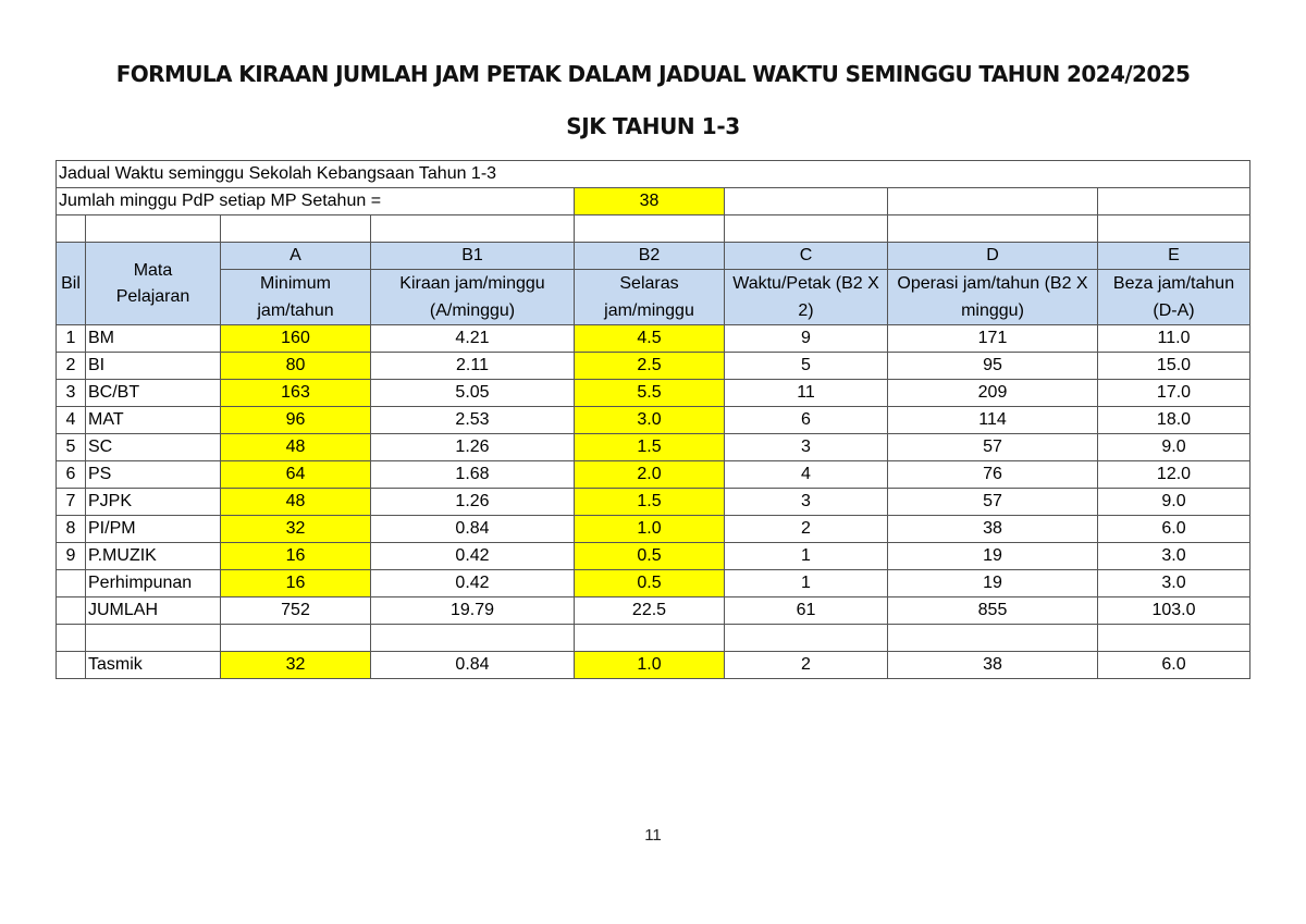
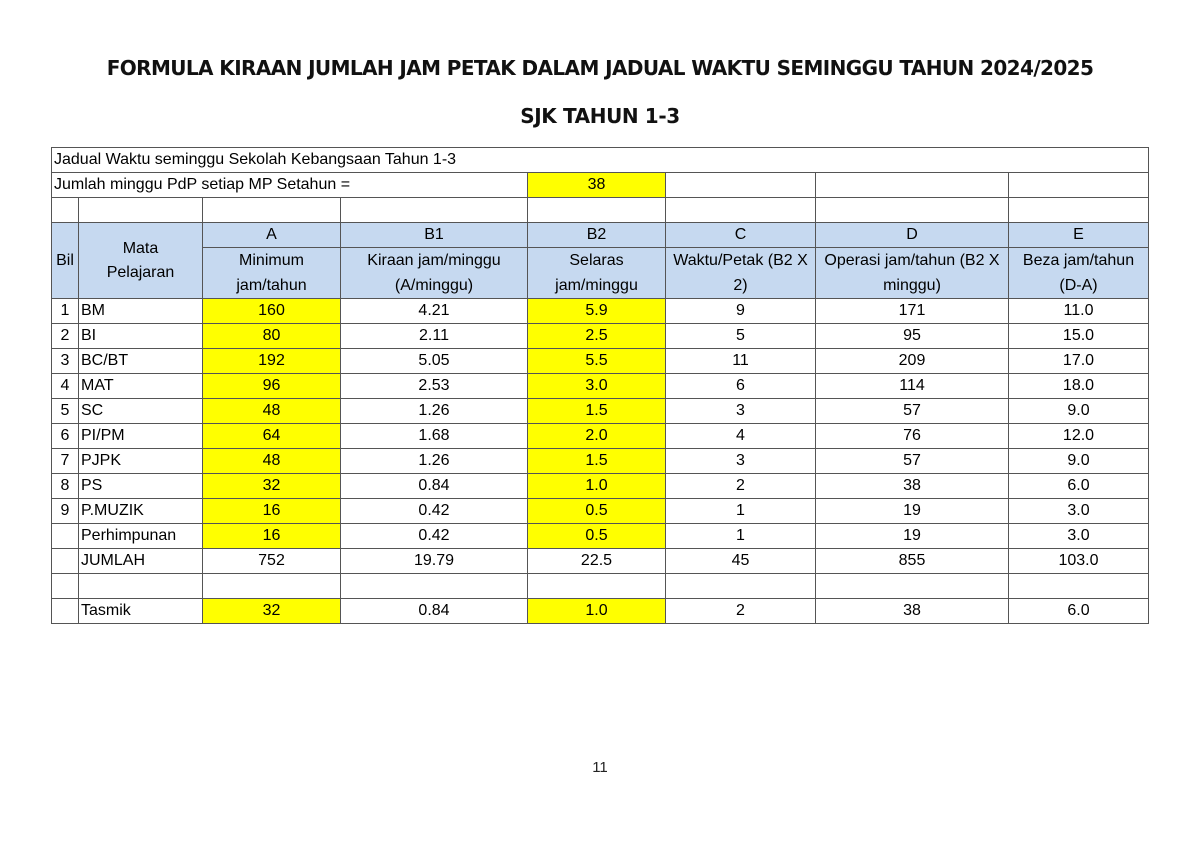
  FORMULA KIRAAN JUMLAH JAM PETAK DALAM JADUAL WAKTU SEMINGGU TAHUN 2024/2025
  SJK TAHUN 1-3
  Jadual Waktu seminggu Sekolah Kebangsaan Tahun 1-3
  Jumlah minggu PdP setiap MP Setahun =	38
  Bil	Mata Pelajaran	A	B1	B2	C	D	E
  Minimum jam/tahun	Kiraan jam/minggu (A/minggu)	Selaras jam/minggu	Waktu/Petak (B2 X 2)	Operasi jam/tahun (B2 X minggu)	Beza jam/tahun (D-A)
- 1	BM	160	4.21	4.5	9	171	11.0
+ 1	BM	160	4.21	5.9	9	171	11.0
  2	BI	80	2.11	2.5	5	95	15.0
- 3	BC/BT	163	5.05	5.5	11	209	17.0
+ 3	BC/BT	192	5.05	5.5	11	209	17.0
  4	MAT	96	2.53	3.0	6	114	18.0
  5	SC	48	1.26	1.5	3	57	9.0
- 6	PS	64	1.68	2.0	4	76	12.0
+ 6	PI/PM	64	1.68	2.0	4	76	12.0
  7	PJPK	48	1.26	1.5	3	57	9.0
- 8	PI/PM	32	0.84	1.0	2	38	6.0
+ 8	PS	32	0.84	1.0	2	38	6.0
  9	P.MUZIK	16	0.42	0.5	1	19	3.0
  	Perhimpunan	16	0.42	0.5	1	19	3.0
- 	JUMLAH	752	19.79	22.5	61	855	103.0
+ 	JUMLAH	752	19.79	22.5	45	855	103.0
  	Tasmik	32	0.84	1.0	2	38	6.0
  11
